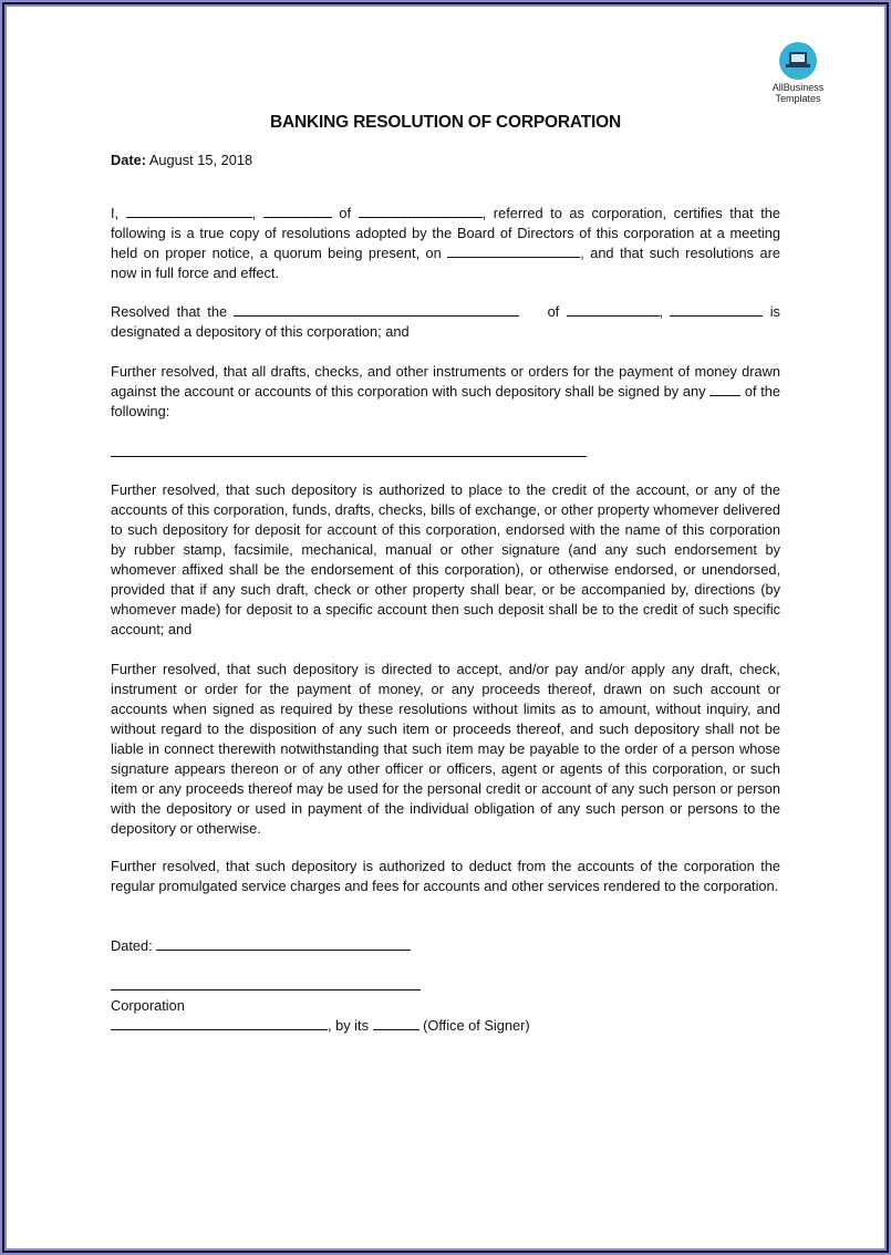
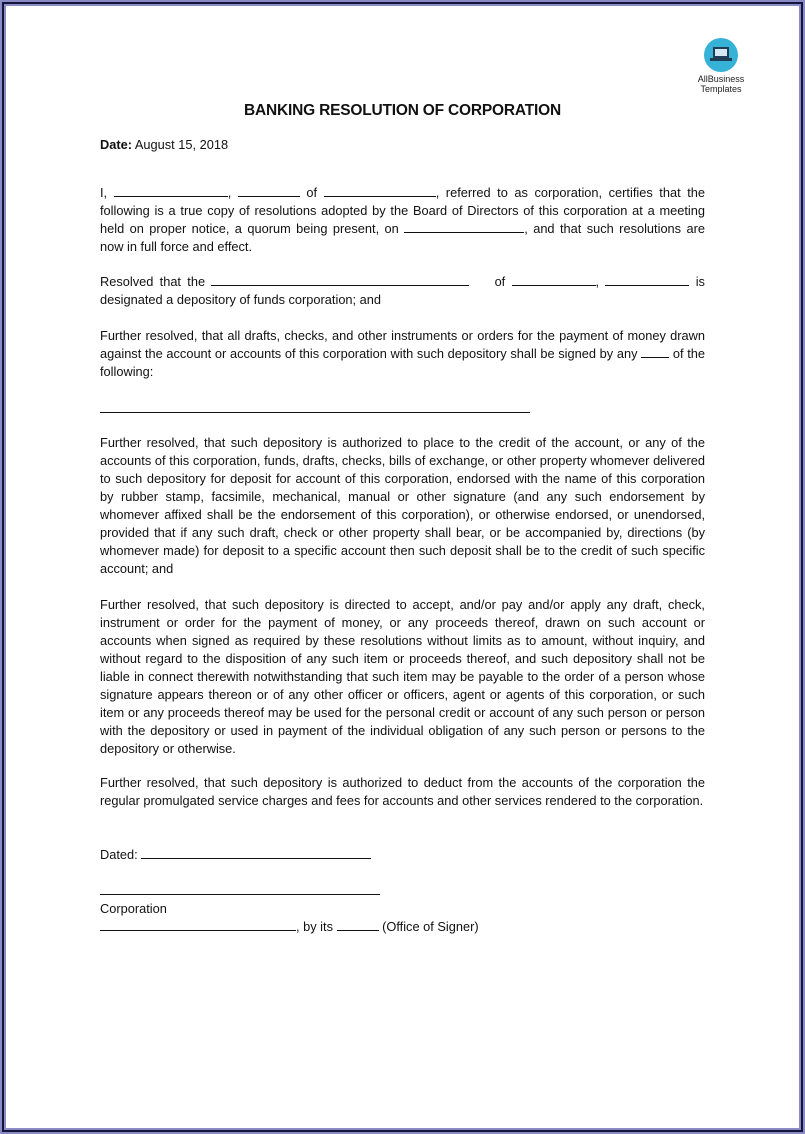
  AllBusiness
  Templates
  BANKING RESOLUTION OF CORPORATION
  Date: August 15, 2018
  I, , of , referred to as corporation, certifies that the following is a true copy of resolutions adopted by the Board of Directors of this corporation at a meeting held on proper notice, a quorum being present, on , and that such resolutions are now in full force and effect.
- Resolved that the of , is designated a depository of this corporation; and
+ Resolved that the of , is designated a depository of funds corporation; and
  Further resolved, that all drafts, checks, and other instruments or orders for the payment of money drawn against the account or accounts of this corporation with such depository shall be signed by any of the following:
  Further resolved, that such depository is authorized to place to the credit of the account, or any of the accounts of this corporation, funds, drafts, checks, bills of exchange, or other property whomever delivered to such depository for deposit for account of this corporation, endorsed with the name of this corporation by rubber stamp, facsimile, mechanical, manual or other signature (and any such endorsement by whomever affixed shall be the endorsement of this corporation), or otherwise endorsed, or unendorsed, provided that if any such draft, check or other property shall bear, or be accompanied by, directions (by whomever made) for deposit to a specific account then such deposit shall be to the credit of such specific account; and
  Further resolved, that such depository is directed to accept, and/or pay and/or apply any draft, check, instrument or order for the payment of money, or any proceeds thereof, drawn on such account or accounts when signed as required by these resolutions without limits as to amount, without inquiry, and without regard to the disposition of any such item or proceeds thereof, and such depository shall not be liable in connect therewith notwithstanding that such item may be payable to the order of a person whose signature appears thereon or of any other officer or officers, agent or agents of this corporation, or such item or any proceeds thereof may be used for the personal credit or account of any such person or person with the depository or used in payment of the individual obligation of any such person or persons to the depository or otherwise.
  Further resolved, that such depository is authorized to deduct from the accounts of the corporation the regular promulgated service charges and fees for accounts and other services rendered to the corporation.
  Dated:
  Corporation
  , by its (Office of Signer)
